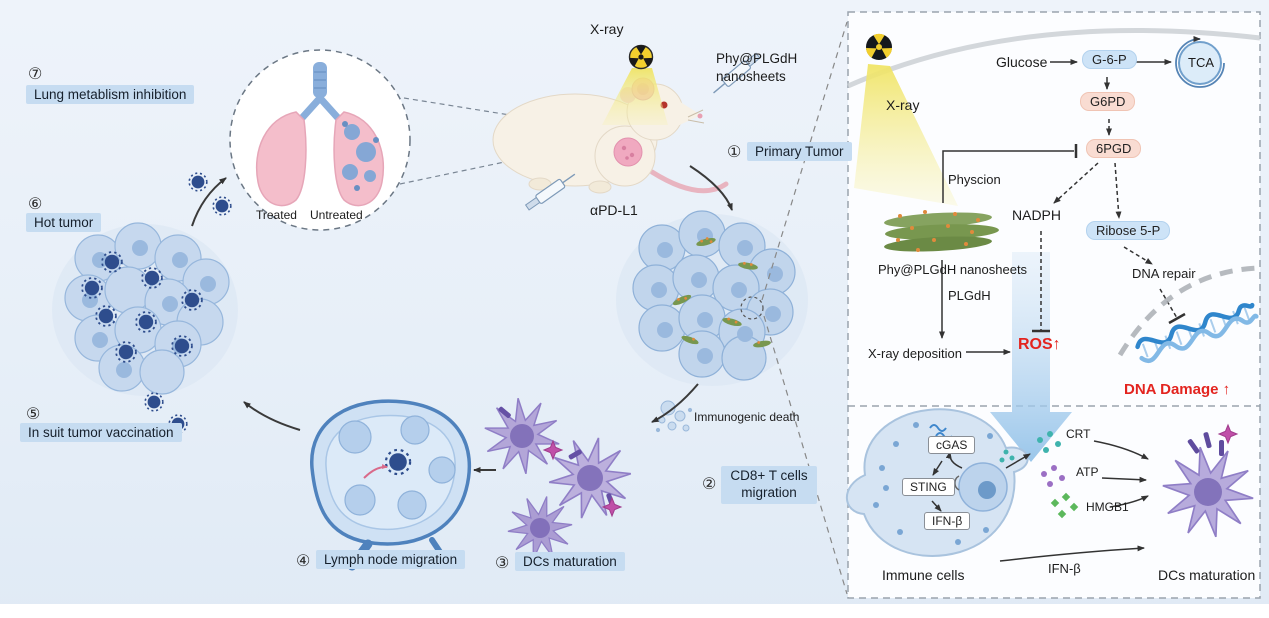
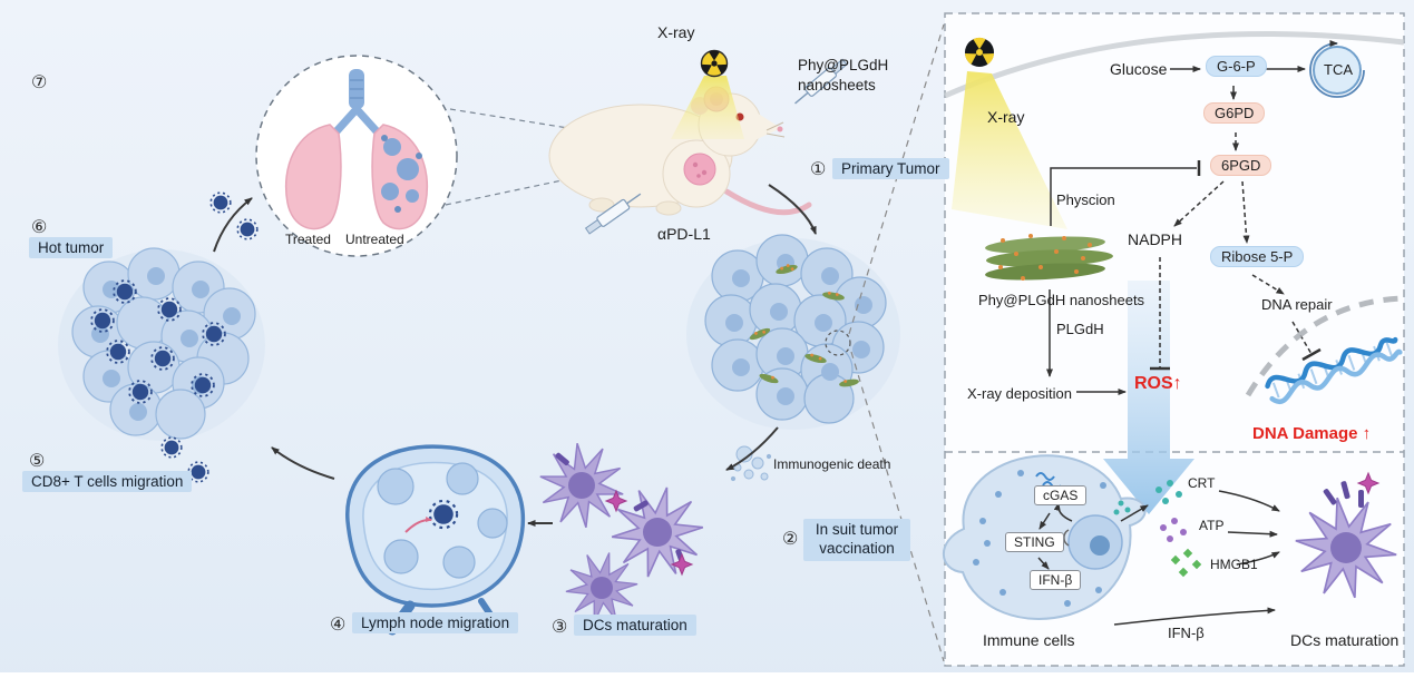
  ⑦
- Lung metablism inhibition
  X-ray
  Phy@PLGdH nanosheets
  ①
  Primary Tumor
  αPD-L1
  Treated
  Untreated
  ⑥
  Hot tumor
  ⑤
- In suit tumor vaccination
+ CD8+ T cells migration
  ④
  Lymph node migration
  ③
  DCs maturation
  ②
- CD8+ T cells migration
+ In suit tumor vaccination
  Immunogenic death
  X-ray
  Glucose
  G-6-P
  TCA
  G6PD
  6PGD
  Physcion
  NADPH
  Ribose 5-P
  Phy@PLGdH nanosheets
  PLGdH
  X-ray deposition
  ROS↑
  DNA repair
  DNA Damage ↑
  cGAS
  STING
  IFN-β
  CRT
  ATP
  HMGB1
  Immune cells
  IFN-β
  DCs maturation
